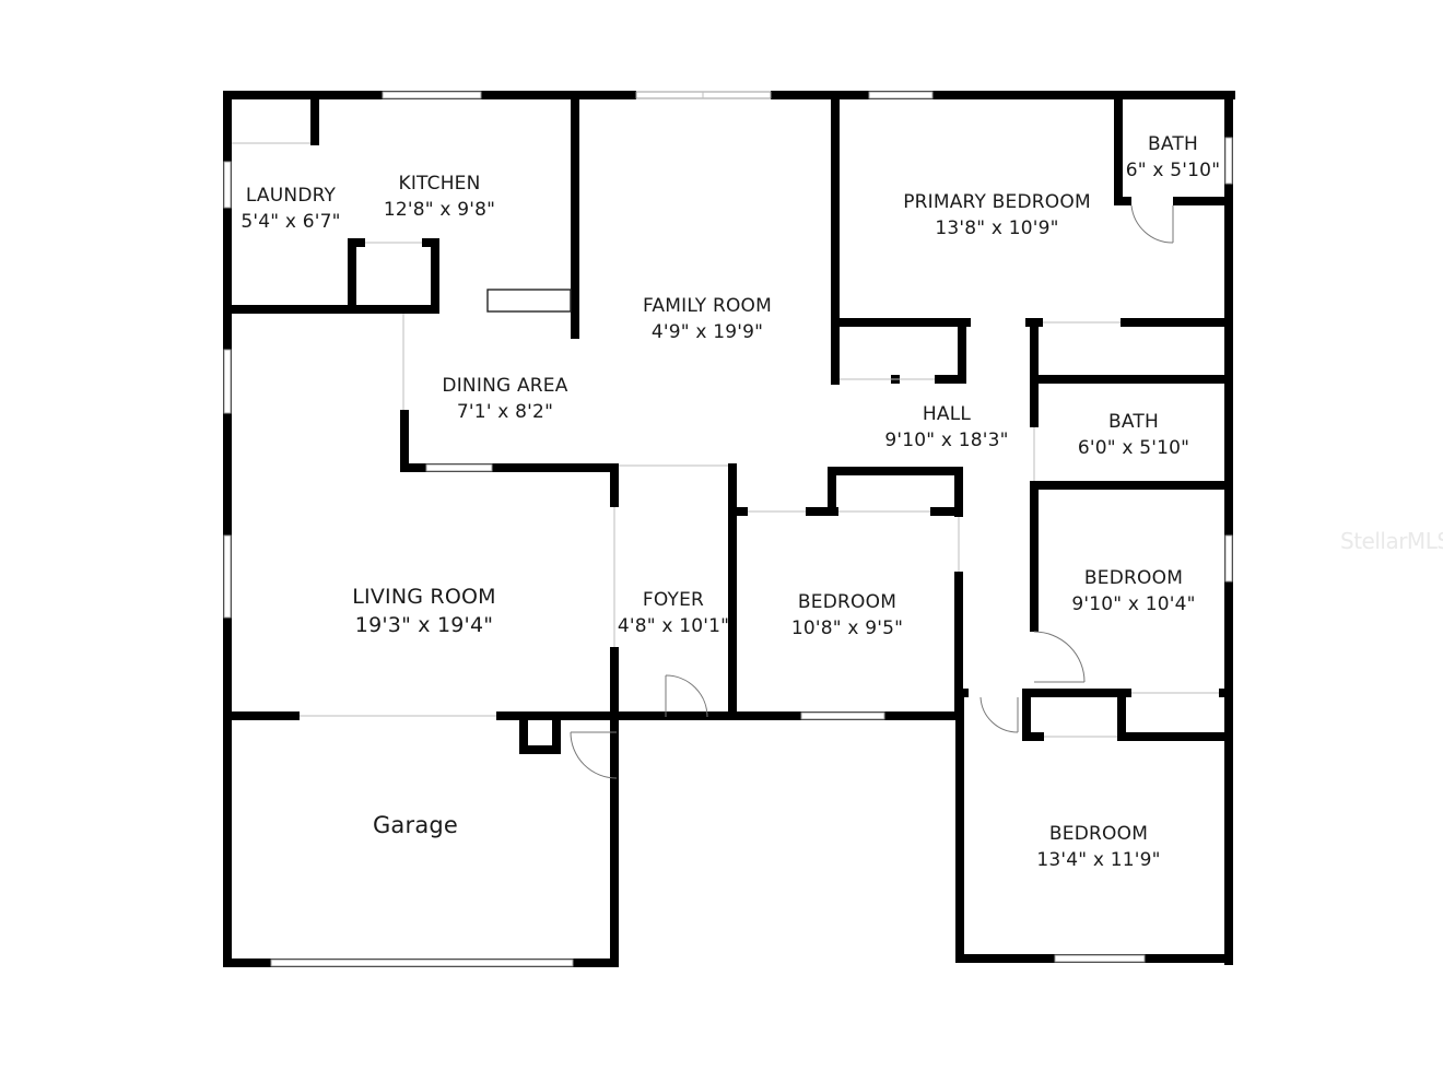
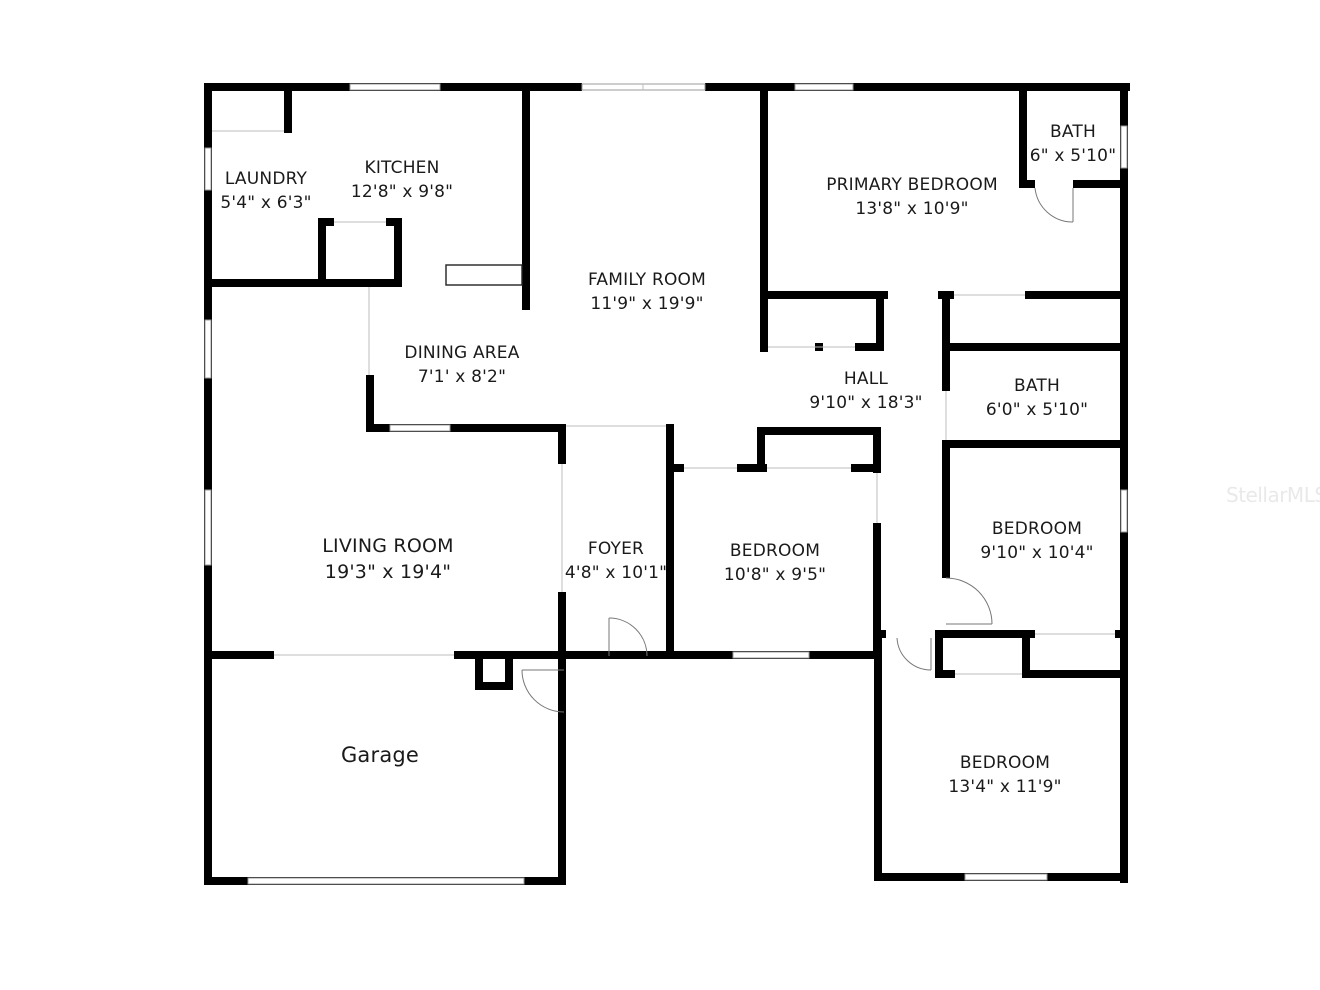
  LAUNDRY
- 5'4" x 6'7"
+ 5'4" x 6'3"
  KITCHEN
  12'8" x 9'8"
  FAMILY ROOM
- 4'9" x 19'9"
+ 11'9" x 19'9"
  PRIMARY BEDROOM
  13'8" x 10'9"
  BATH
  6" x 5'10"
  DINING AREA
  7'1' x 8'2"
  HALL
  9'10" x 18'3"
  BATH
  6'0" x 5'10"
  LIVING ROOM
  19'3" x 19'4"
  FOYER
  4'8" x 10'1"
  BEDROOM
  10'8" x 9'5"
  BEDROOM
  9'10" x 10'4"
  BEDROOM
  13'4" x 11'9"
  Garage
